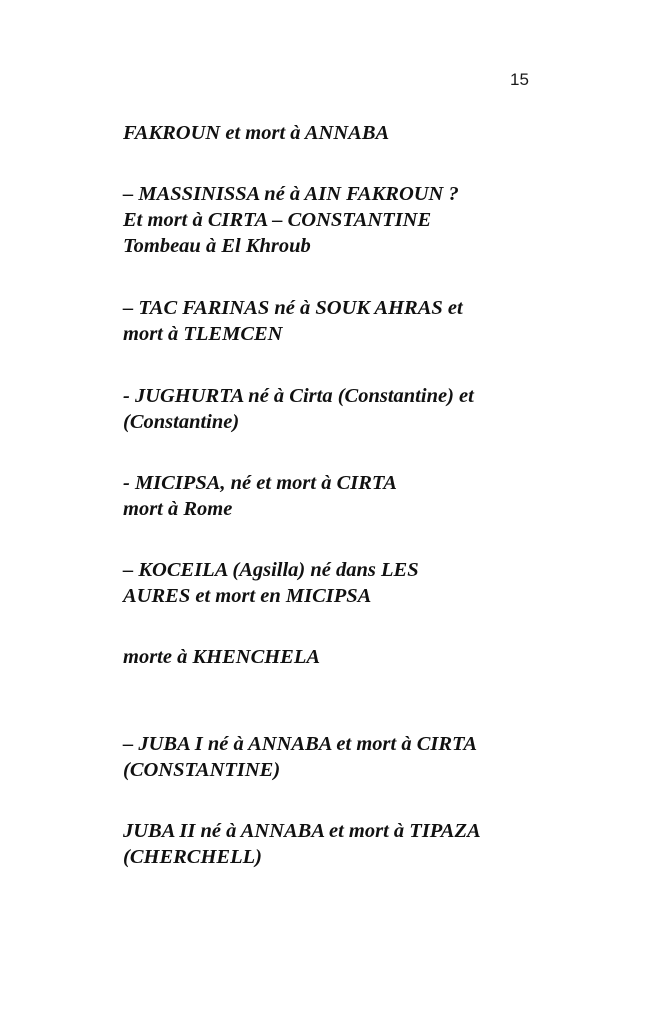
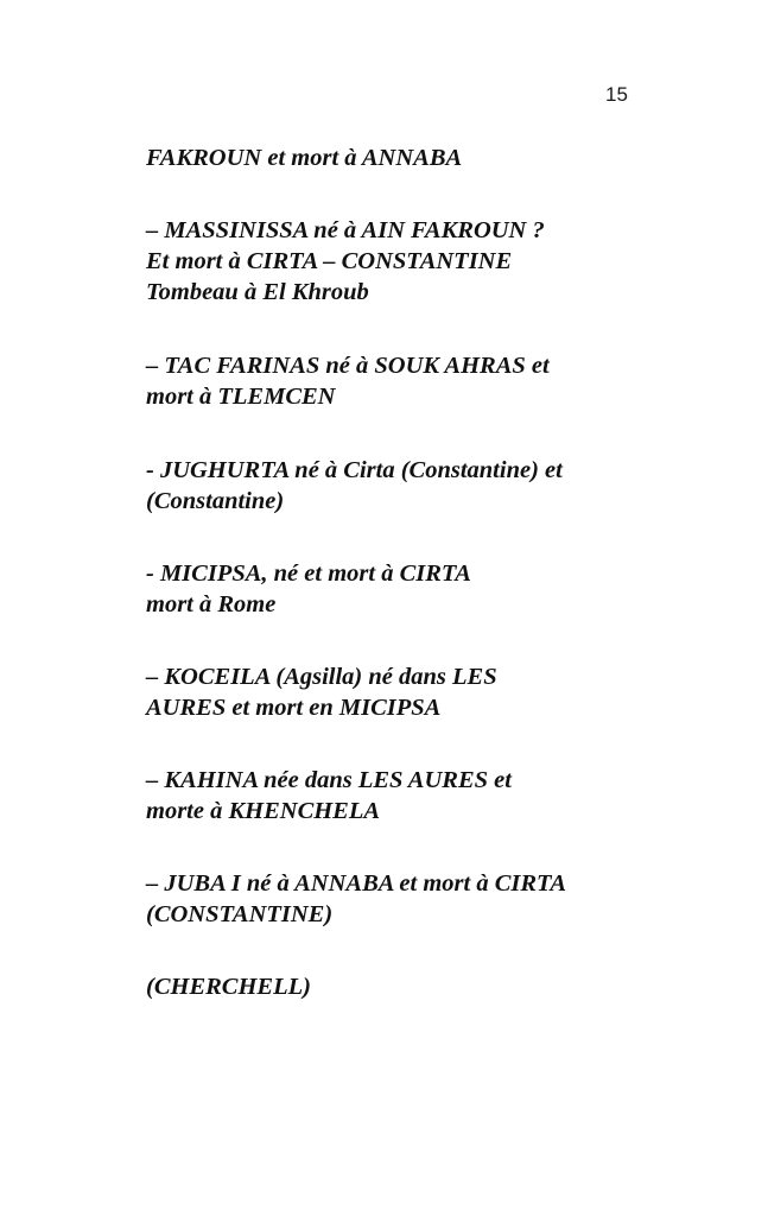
  15
  FAKROUN et mort à ANNABA
  – MASSINISSA né à AIN FAKROUN ?
  Et mort à CIRTA – CONSTANTINE
  Tombeau à El Khroub
  – TAC FARINAS né à SOUK AHRAS et
  mort à TLEMCEN
  - JUGHURTA né à Cirta (Constantine) et
  (Constantine)
  - MICIPSA, né et mort à CIRTA
  mort à Rome
  – KOCEILA (Agsilla) né dans LES
  AURES et mort en MICIPSA
+ – KAHINA née dans LES AURES et
  morte à KHENCHELA
  – JUBA I né à ANNABA et mort à CIRTA
  (CONSTANTINE)
- JUBA II né à ANNABA et mort à TIPAZA
  (CHERCHELL)
